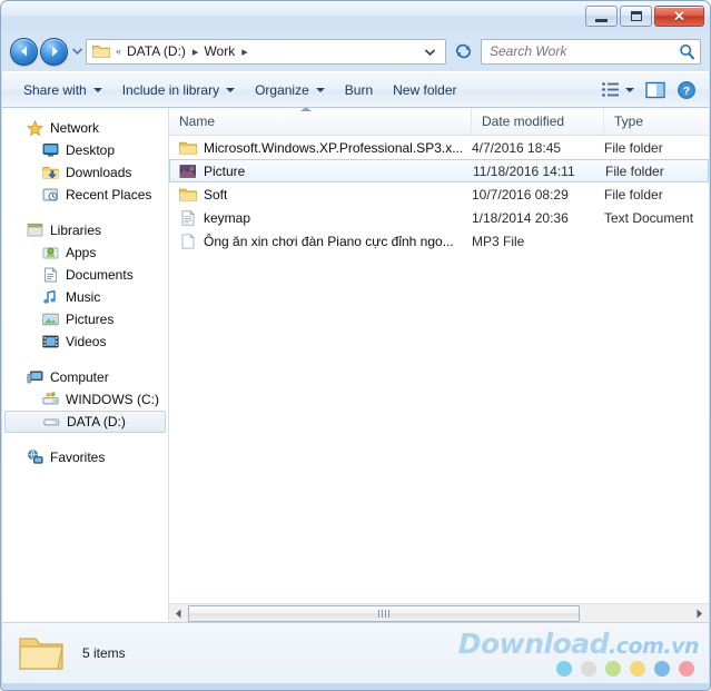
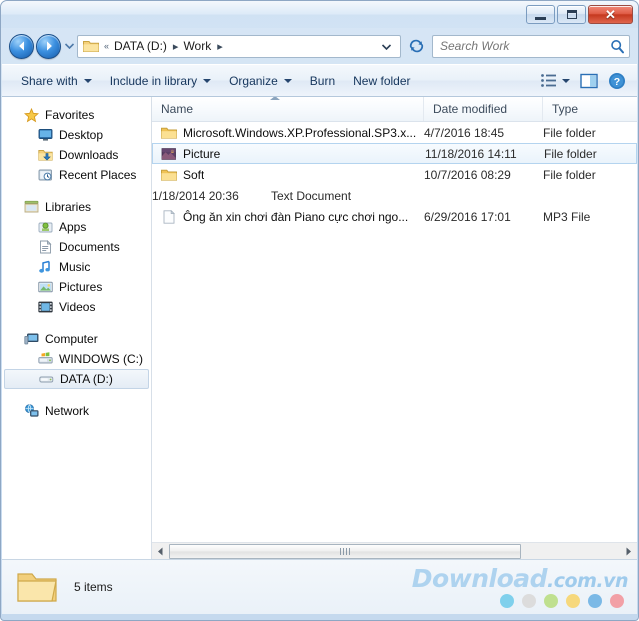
  ✕
  «
  DATA (D:)
  ▸
  Work
  ▸
  Search Work
  Share with
  Include in library
  Organize
  Burn
  New folder
  ?
- Network
+ Favorites
  Desktop
  Downloads
  Recent Places
  Libraries
  Apps
  Documents
  Music
  Pictures
  Videos
  Computer
  WINDOWS (C:)
  DATA (D:)
- Favorites
+ Network
  Name
  Date modified
  Type
  Microsoft.Windows.XP.Professional.SP3.x...
  4/7/2016 18:45
  File folder
  Picture
  11/18/2016 14:11
  File folder
  Soft
  10/7/2016 08:29
  File folder
- keymap
  1/18/2014 20:36
  Text Document
- Ông ăn xin chơi đàn Piano cực đỉnh ngo...
+ Ông ăn xin chơi đàn Piano cực chơi ngo...
+ 6/29/2016 17:01
  MP3 File
  5 items
  Download.com.vn
